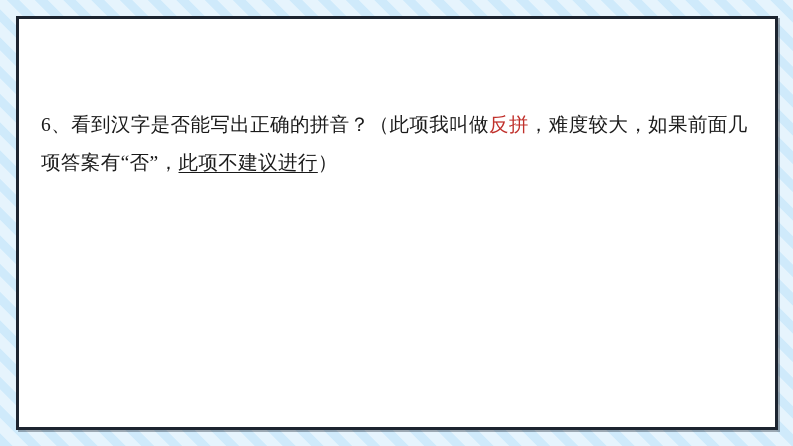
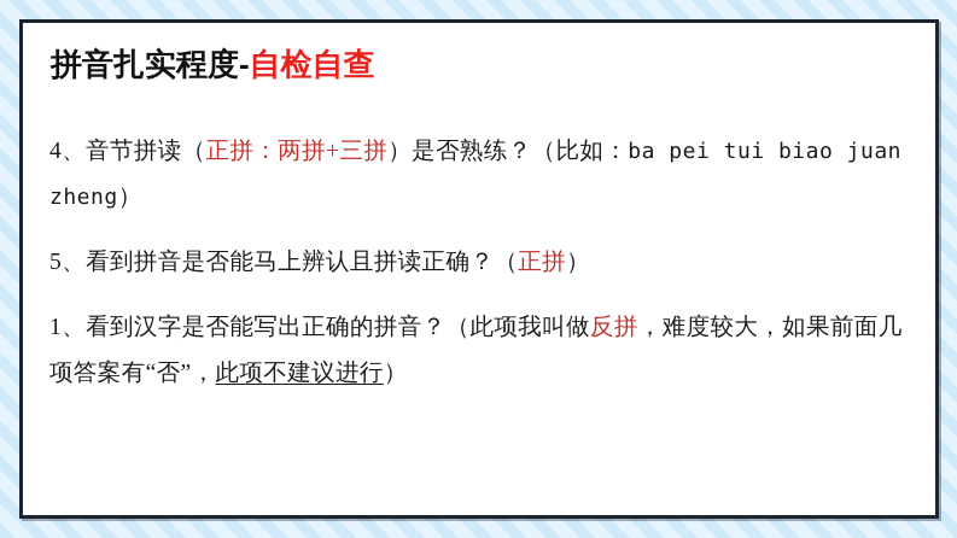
+ 拼音扎实程度-自检自查
+ 4、音节拼读（正拼：两拼+三拼）是否熟练？（比如：ba pei tui biao juan zheng）
+ 5、看到拼音是否能马上辨认且拼读正确？（正拼）
- 6、看到汉字是否能写出正确的拼音？（此项我叫做反拼，难度较大，如果前面几项答案有“否”，此项不建议进行）
+ 1、看到汉字是否能写出正确的拼音？（此项我叫做反拼，难度较大，如果前面几项答案有“否”，此项不建议进行）
